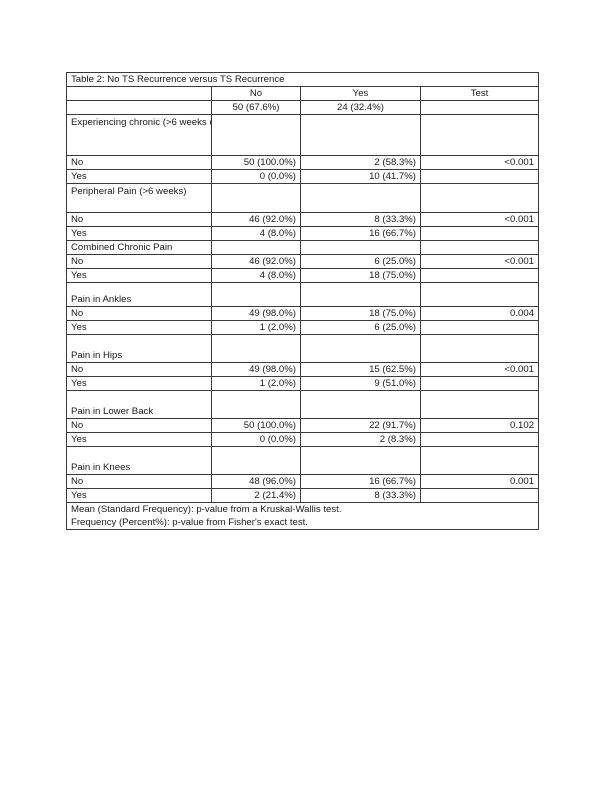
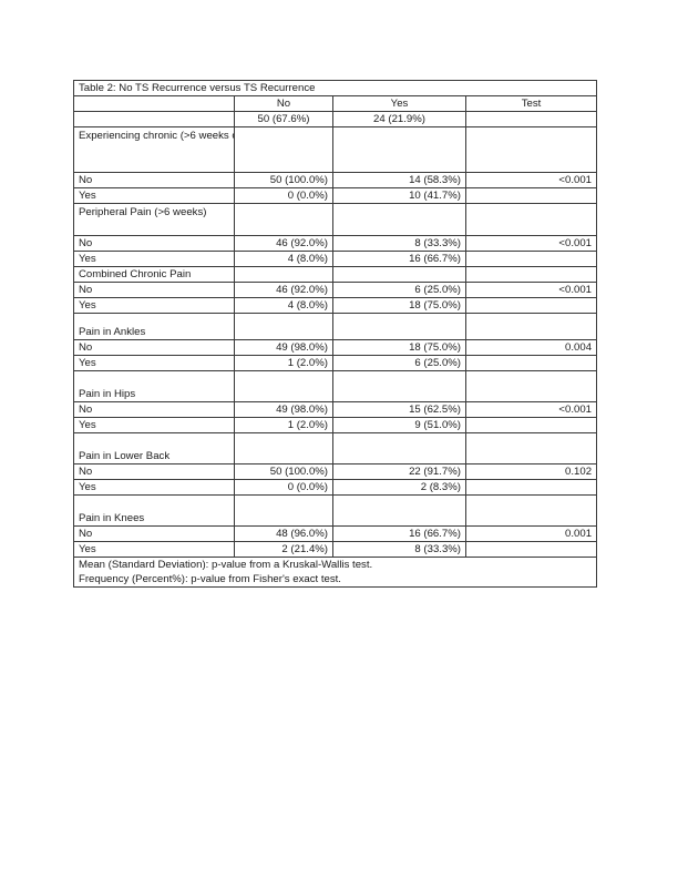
  Table 2: No TS Recurrence versus TS Recurrence
  	No	Yes	Test
- 	50 (67.6%)	24 (32.4%)
+ 	50 (67.6%)	24 (21.9%)
- No	50 (100.0%)	2 (58.3%)	<0.001
+ No	50 (100.0%)	14 (58.3%)	<0.001
  Yes	0 (0.0%)	10 (41.7%)
  Peripheral Pain (>6 weeks)
  No	46 (92.0%)	8 (33.3%)	<0.001
  Yes	4 (8.0%)	16 (66.7%)
  Combined Chronic Pain
  No	46 (92.0%)	6 (25.0%)	<0.001
  Yes	4 (8.0%)	18 (75.0%)
  Pain in Ankles
  No	49 (98.0%)	18 (75.0%)	0.004
  Yes	1 (2.0%)	6 (25.0%)
  Pain in Hips
  No	49 (98.0%)	15 (62.5%)	<0.001
  Yes	1 (2.0%)	9 (51.0%)
  Pain in Lower Back
  No	50 (100.0%)	22 (91.7%)	0.102
  Yes	0 (0.0%)	2 (8.3%)
  Pain in Knees
  No	48 (96.0%)	16 (66.7%)	0.001
  Yes	2 (21.4%)	8 (33.3%)
- Mean (Standard Frequency): p-value from a Kruskal-Wallis test. Frequency (Percent%): p-value from Fisher's exact test.
+ Mean (Standard Deviation): p-value from a Kruskal-Wallis test. Frequency (Percent%): p-value from Fisher's exact test.
